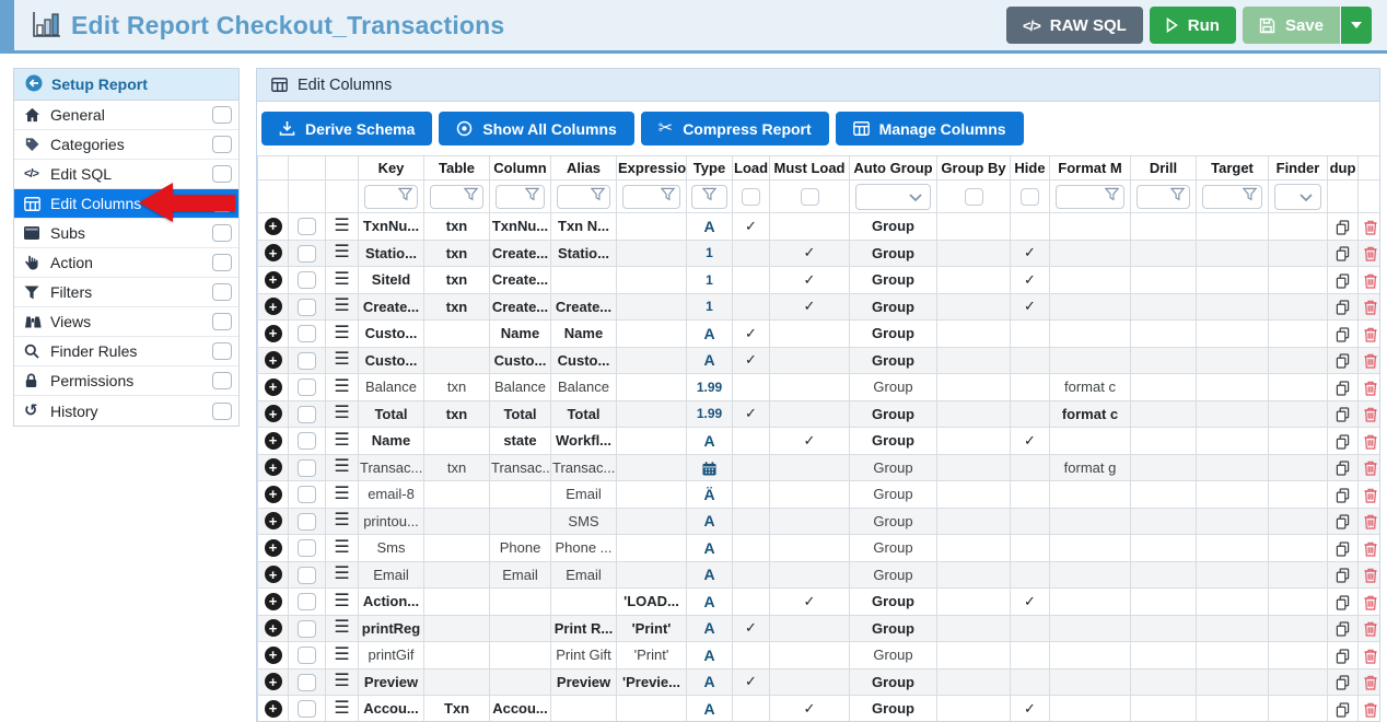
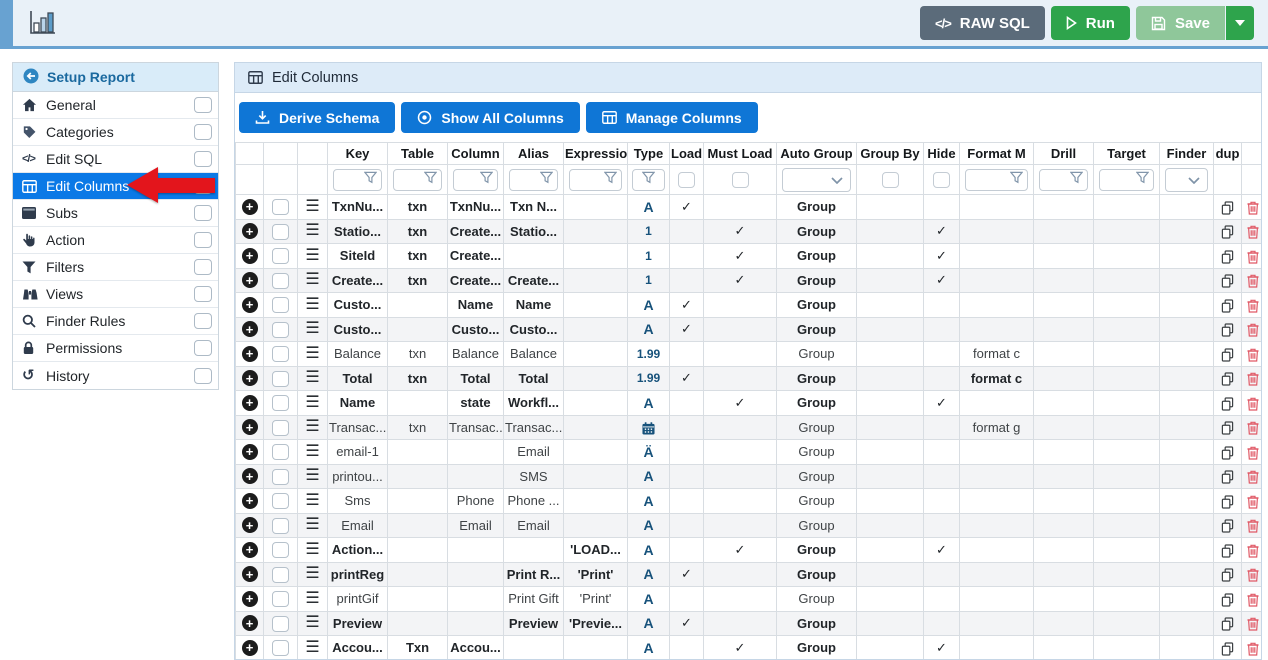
- Edit Report Checkout_Transactions
  </>
  RAW SQL
  Run
  Save
  Setup Report
  General
  Categories
  </>
  Edit SQL
  Edit Columns
  Subs
  Action
  Filters
  Views
  Finder Rules
  Permissions
  ↺
  History
  Edit Columns
  Derive Schema
  Show All Columns
- ✂
- Compress Report
  Manage Columns
  			Key	Table	Column	Alias	Expressio	Type	Load	Must Load	Auto Group	Group By	Hide	Format M	Drill	Target	Finder	dup
  +		☰	TxnNu...	txn	TxnNu...	Txn N...		A	✓		Group
  +		☰	Statio...	txn	Create...	Statio...		1		✓	Group		✓
  +		☰	SiteId	txn	Create...			1		✓	Group		✓
  +		☰	Create...	txn	Create...	Create...		1		✓	Group		✓
  +		☰	Custo...		Name	Name		A	✓		Group
  +		☰	Custo...		Custo...	Custo...		A	✓		Group
  +		☰	Balance	txn	Balance	Balance		1.99			Group			format c
  +		☰	Total	txn	Total	Total		1.99	✓		Group			format c
  +		☰	Name		state	Workfl...		A		✓	Group		✓
  +		☰	Transac...	txn	Transac..	Transac...					Group			format g
- +		☰	email-8			Email		Ä			Group
+ +		☰	email-1			Email		Ä			Group
  +		☰	printou...			SMS		A			Group
  +		☰	Sms		Phone	Phone ...		A			Group
  +		☰	Email		Email	Email		A			Group
  +		☰	Action...				'LOAD...	A		✓	Group		✓
  +		☰	printReg			Print R...	'Print'	A	✓		Group
  +		☰	printGif			Print Gift	'Print'	A			Group
  +		☰	Preview			Preview	'Previe...	A	✓		Group
  +		☰	Accou...	Txn	Accou...			A		✓	Group		✓
